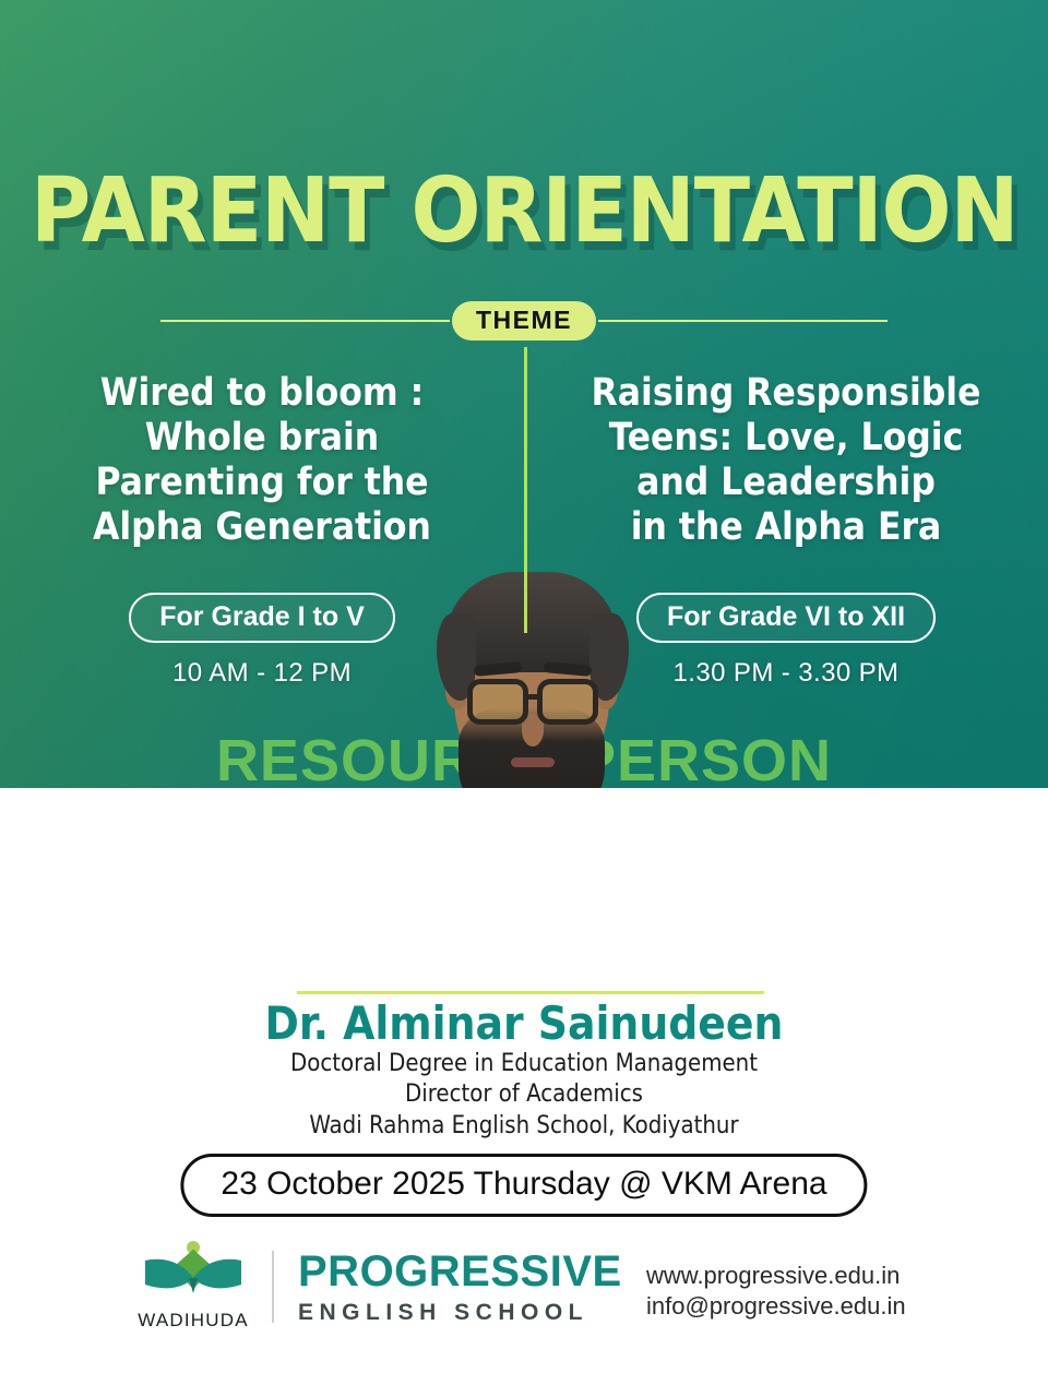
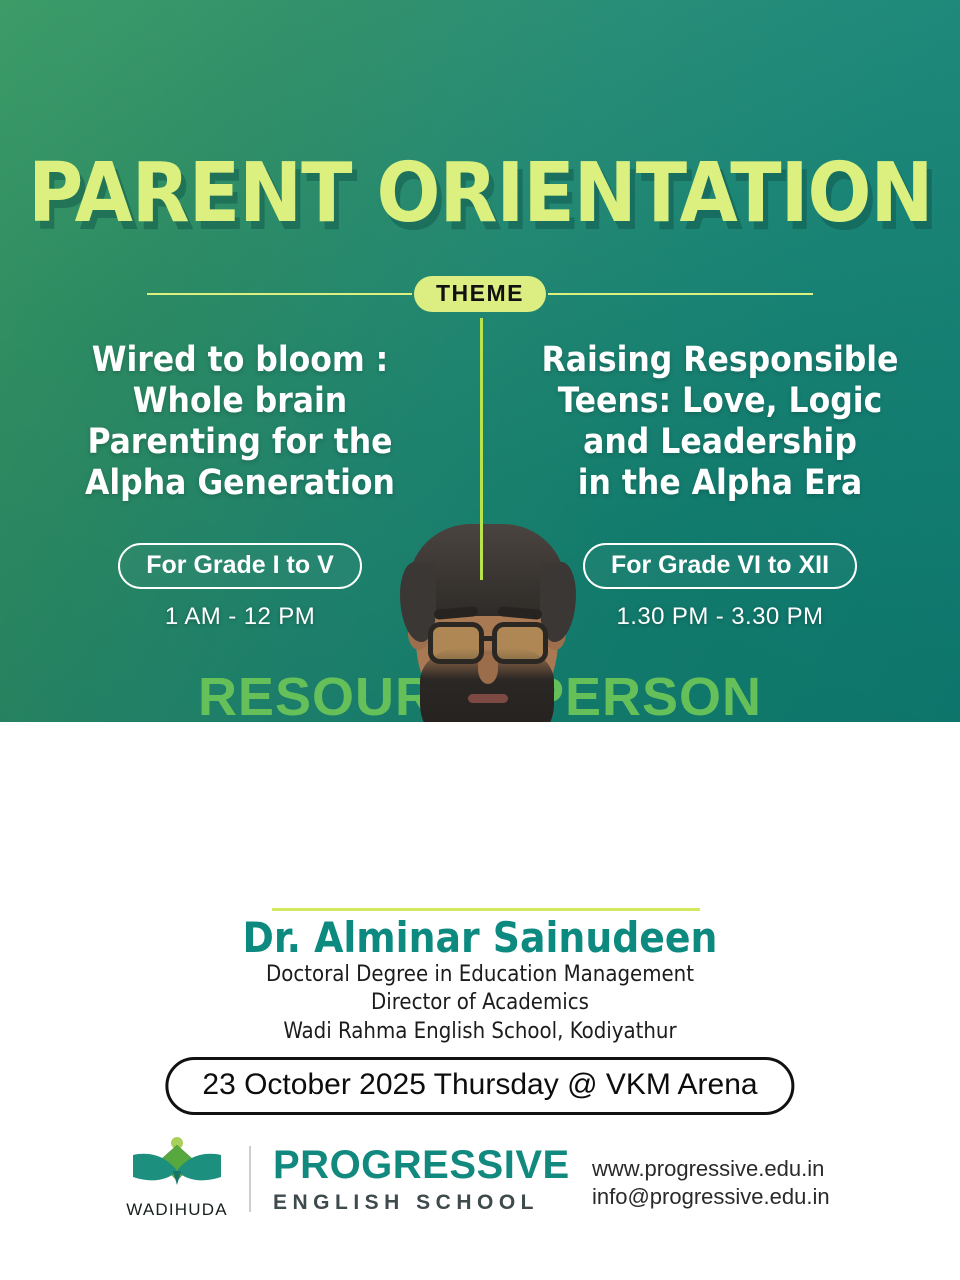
  RESOURERSON
  PARENT ORIENTATION
  THEME
  Wired to bloom :
  Whole brain
  Parenting for the
  Alpha Generation
  Raising Responsible
  Teens: Love, Logic
  and Leadership
  in the Alpha Era
  For Grade I to V
- 10 AM - 12 PM
+ 1 AM - 12 PM
  For Grade VI to XII
  1.30 PM - 3.30 PM
  Dr. Alminar Sainudeen
  Doctoral Degree in Education Management
  Director of Academics
  Wadi Rahma English School, Kodiyathur
  23 October 2025 Thursday @ VKM Arena
  WADIHUDA
  PROGRESSIVE
  ENGLISH SCHOOL
  www.progressive.edu.in
  info@progressive.edu.in
